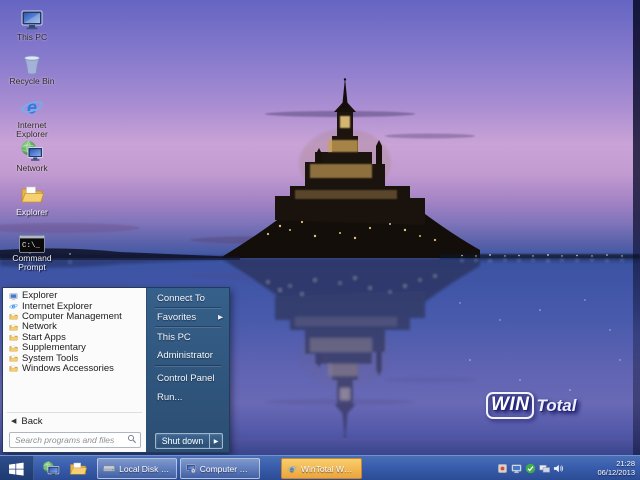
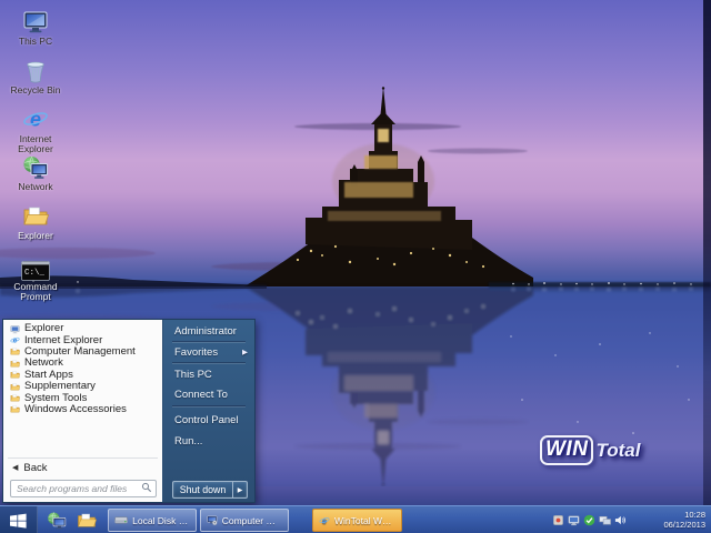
  WIN
  Total
  This PC
  Recycle Bin
  Internet Explorer
  Network
  Explorer
  Command Prompt
  Explorer
  Internet Explorer
  Computer Management
  Network
  Start Apps
  Supplementary
  System Tools
  Windows Accessories
  Back
  Search programs and files
- Connect To
+ Administrator
  Favorites
  This PC
- Administrator
+ Connect To
  Control Panel
  Run...
  Shut down
  Local Disk (C:
- 21:28
+ 10:28
  06/12/2013
